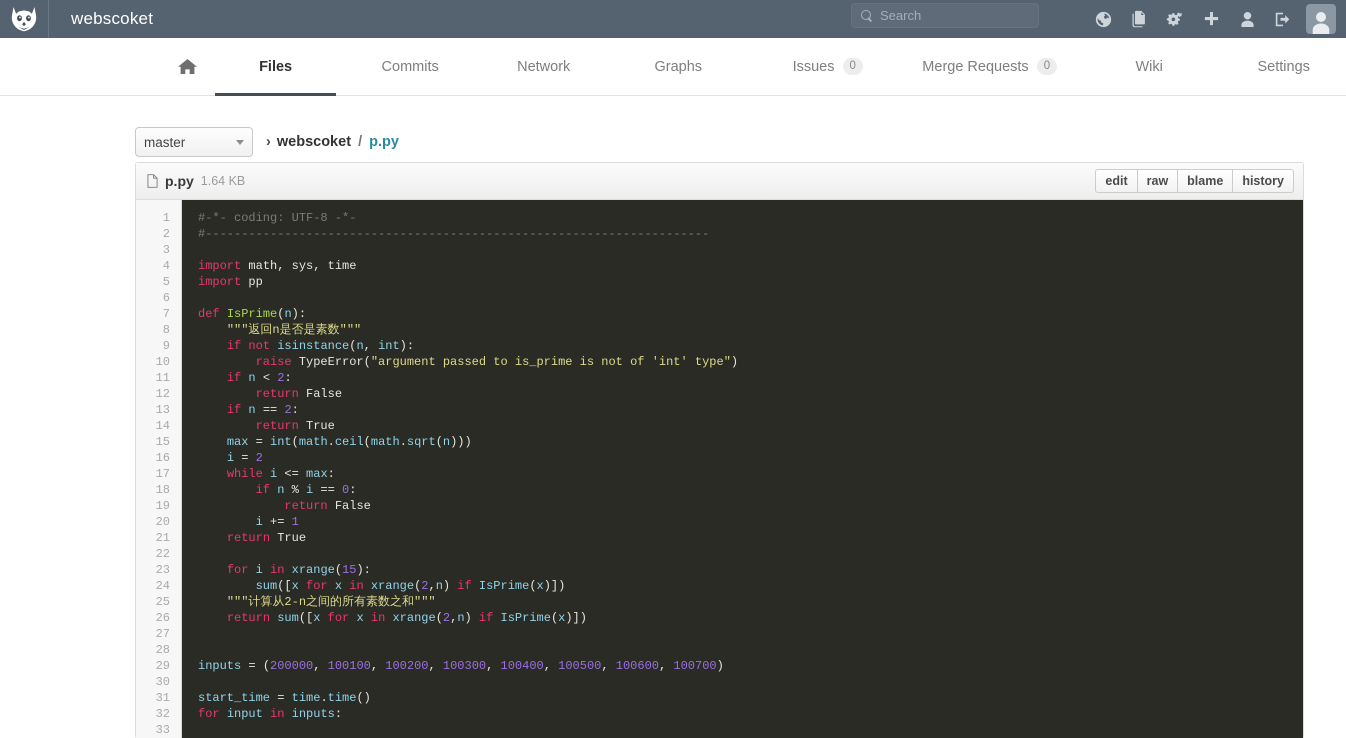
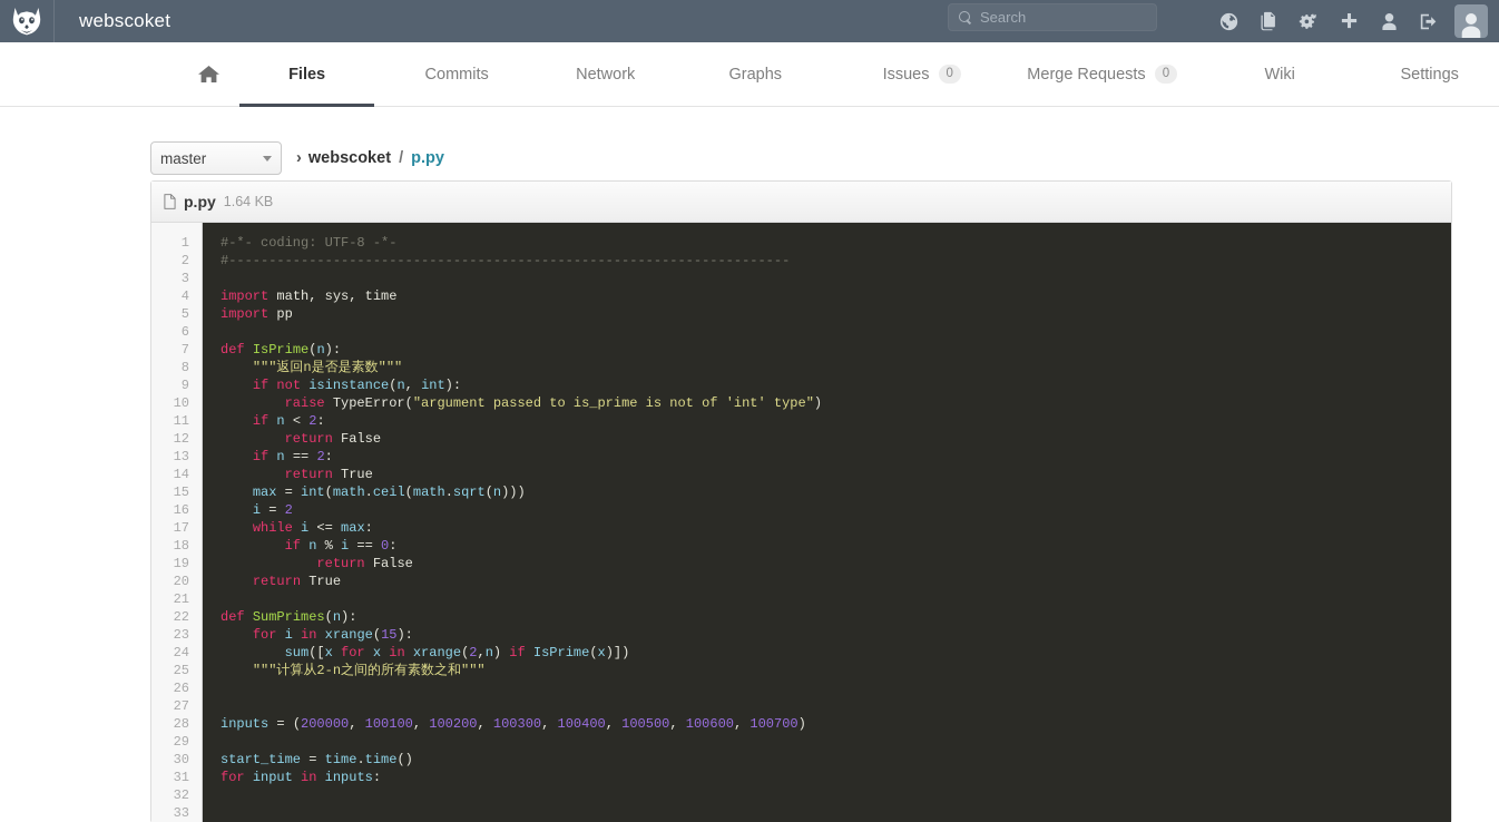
  webscoket
  Search
  Files
  Commits
  Network
  Graphs
  Issues
  0
  Merge Requests
  0
  Wiki
  Settings
  master
  › webscoket / p.py
  p.py
  1.64 KB
- edit
- raw
- blame
- history
  1
  2
  3
  4
  5
  6
  7
  8
  9
  10
  11
  12
  13
  14
  15
  16
  17
  18
  19
  20
  21
  22
  23
  24
  25
  26
  27
  28
  29
  30
  31
  32
  33
  #-*- coding: UTF-8 -*-
  #----------------------------------------------------------------------
  import math, sys, time
  import pp
  def IsPrime(n):
  """返回n是否是素数"""
  if not isinstance(n, int):
  raise TypeError("argument passed to is_prime is not of 'int' type")
  if n < 2:
  return False
  if n == 2:
  return True
  max = int(math.ceil(math.sqrt(n)))
  i = 2
  while i <= max:
  if n % i == 0:
  return False
- i += 1
  return True
+ def SumPrimes(n):
  for i in xrange(15):
  sum([x for x in xrange(2,n) if IsPrime(x)])
  """计算从2-n之间的所有素数之和"""
- return sum([x for x in xrange(2,n) if IsPrime(x)])
  inputs = (200000, 100100, 100200, 100300, 100400, 100500, 100600, 100700)
  start_time = time.time()
  for input in inputs:
